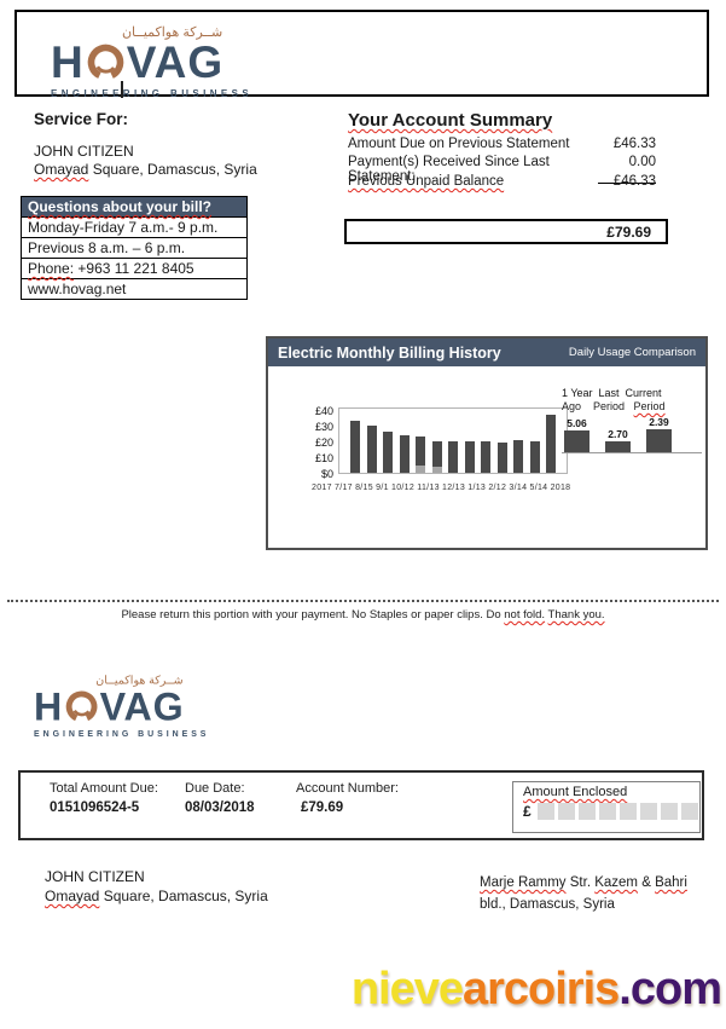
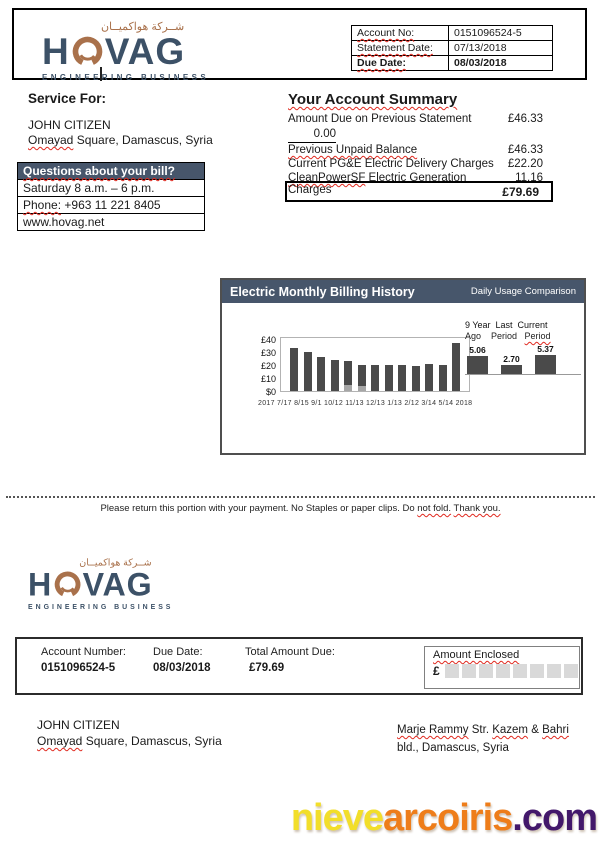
  شــركة هواكميــان
  H
  VAG
  ENGINEERING BUSINESS
+ Account No:	0151096524-5
+ Statement Date:	07/13/2018
+ Due Date:	08/03/2018
  Service For:
  JOHN CITIZEN
  Omayad Square, Damascus, Syria
  Questions about your bill?
- Monday-Friday 7 a.m.- 9 p.m.
- Previous 8 a.m. – 6 p.m.
+ Saturday 8 a.m. – 6 p.m.
  Phone: +963 11 221 8405
  www.hovag.net
  Your Account Summary
  Amount Due on Previous Statement
  £46.33
- Payment(s) Received Since Last Statement:
  0.00
  Previous Unpaid Balance
  £46.33
+ Current PG&E Electric Delivery Charges
+ £22.20
+ CleanPowerSF Electric Generation Charges
+ 11.16
  £79.69
  Electric Monthly Billing History
  Daily Usage Comparison
  £40
  £30
  £20
  £10
  $0
- 1 Year Last Current
+ 9 Year Last Current
  Ago Period Period
  5.06
  2.70
- 2.39
+ 5.37
  Please return this portion with your payment. No Staples or paper clips. Do not fold. Thank you.
  شــركة هواكميــان
  H
  VAG
- Total Amount Due:
+ Account Number:
  0151096524-5
  Due Date:
  08/03/2018
- Account Number:
+ Total Amount Due:
  £79.69
  Amount Enclosed
  £
  JOHN CITIZEN
  Omayad Square, Damascus, Syria
  Marje Rammy Str. Kazem & Bahri
  bld., Damascus, Syria
  nievearcoiris.com
